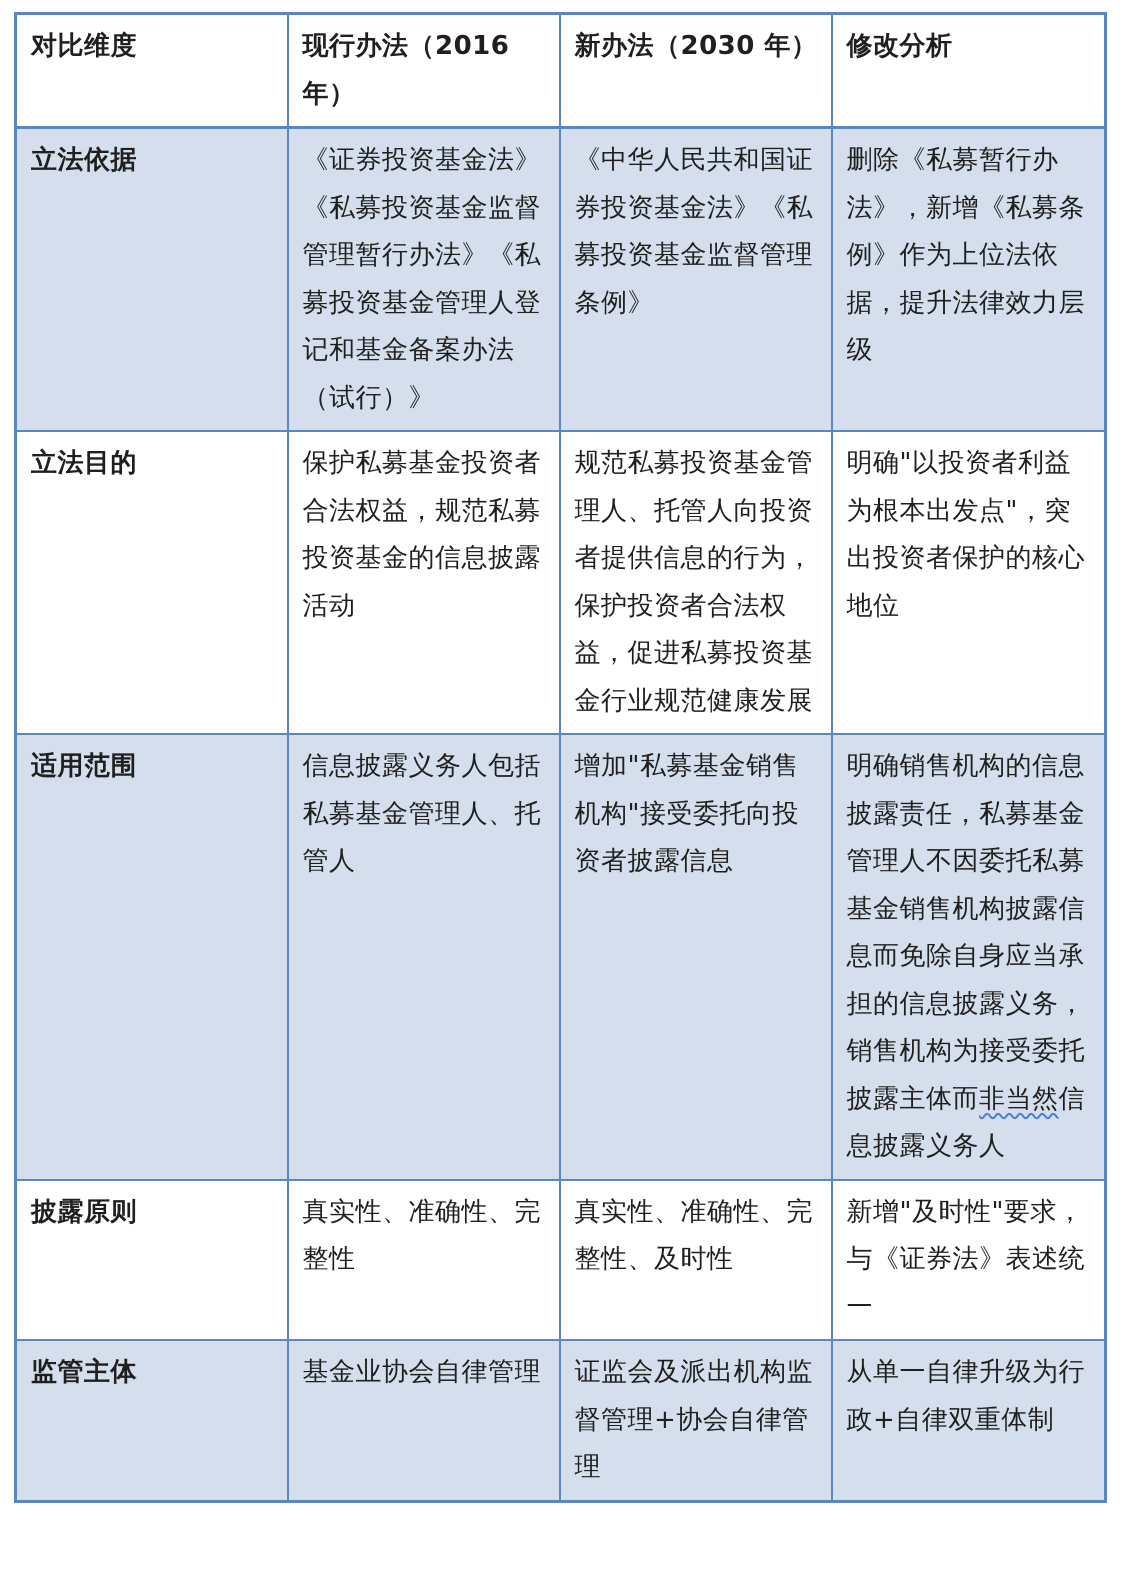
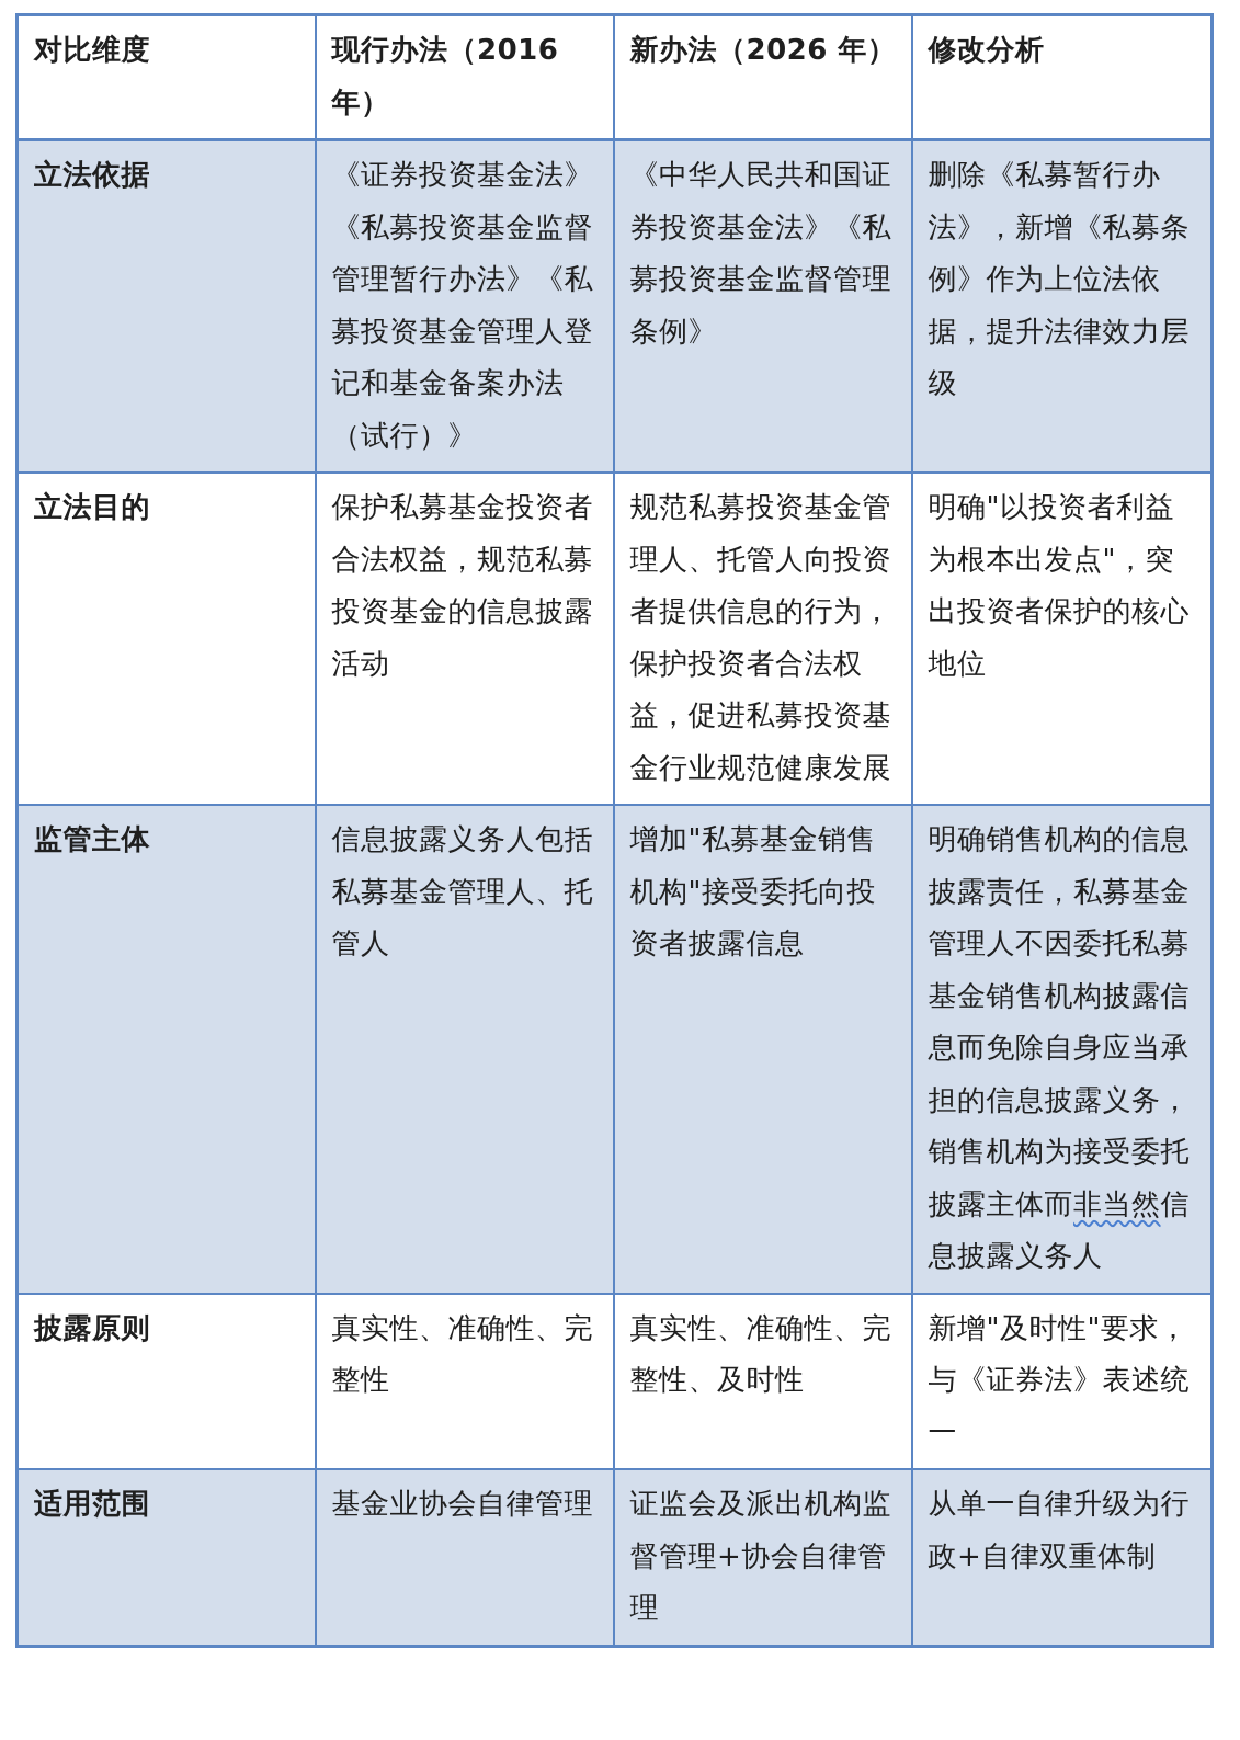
- 对比维度	现行办法（2016年）	新办法（2030 年）	修改分析
+ 对比维度	现行办法（2016年）	新办法（2026 年）	修改分析
  立法依据	《证券投资基金法》《私募投资基金监督管理暂行办法》《私募投资基金管理人登记和基金备案办法（试行）》	《中华人民共和国证券投资基金法》《私募投资基金监督管理条例》	删除《私募暂行办法》，新增《私募条例》作为上位法依据，提升法律效力层级
  立法目的	保护私募基金投资者合法权益，规范私募投资基金的信息披露活动	规范私募投资基金管理人、托管人向投资者提供信息的行为，保护投资者合法权益，促进私募投资基金行业规范健康发展	明确"以投资者利益为根本出发点"，突出投资者保护的核心地位
- 适用范围	信息披露义务人包括私募基金管理人、托管人	增加"私募基金销售机构"接受委托向投资者披露信息	明确销售机构的信息披露责任，私募基金管理人不因委托私募基金销售机构披露信息而免除自身应当承担的信息披露义务，销售机构为接受委托披露主体而非当然信息披露义务人
+ 监管主体	信息披露义务人包括私募基金管理人、托管人	增加"私募基金销售机构"接受委托向投资者披露信息	明确销售机构的信息披露责任，私募基金管理人不因委托私募基金销售机构披露信息而免除自身应当承担的信息披露义务，销售机构为接受委托披露主体而非当然信息披露义务人
  披露原则	真实性、准确性、完整性	真实性、准确性、完整性、及时性	新增"及时性"要求，与《证券法》表述统一
- 监管主体	基金业协会自律管理	证监会及派出机构监督管理+协会自律管理	从单一自律升级为行政+自律双重体制
+ 适用范围	基金业协会自律管理	证监会及派出机构监督管理+协会自律管理	从单一自律升级为行政+自律双重体制
